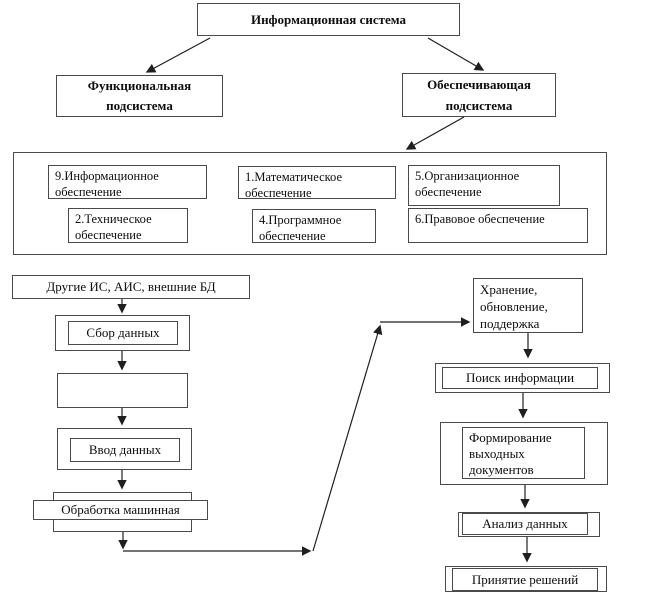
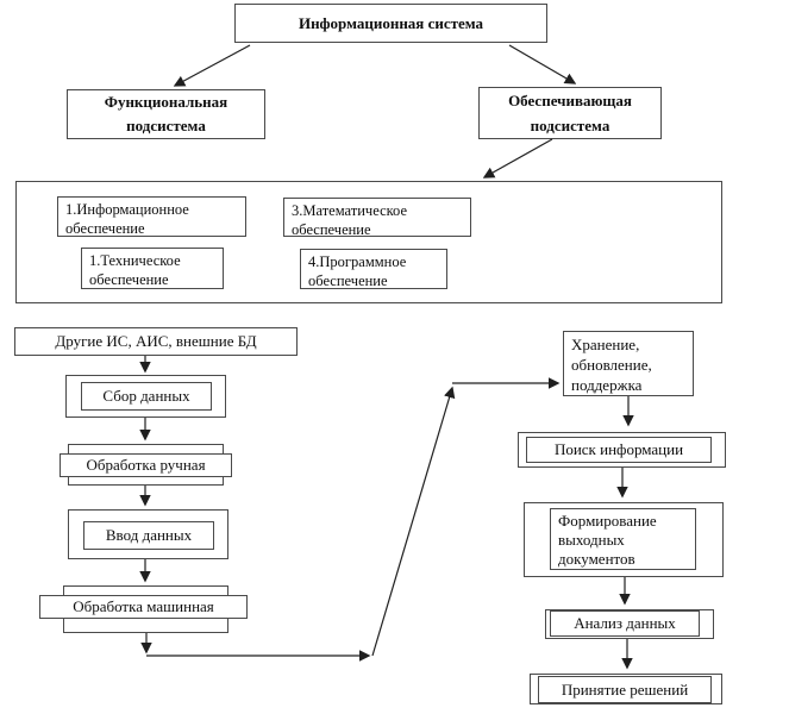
  Информационная система
  Функциональная
  подсистема
  Обеспечивающая
  подсистема
- 9.Информационное обеспечение
+ 1.Информационное обеспечение
- 1.Математическое обеспечение
+ 3.Математическое обеспечение
- 5.Организационное обеспечение
- 2.Техническое обеспечение
+ 1.Техническое обеспечение
  4.Программное обеспечение
- 6.Правовое обеспечение
  Другие ИС, АИС, внешние БД
  Сбор данных
+ Обработка ручная
  Ввод данных
  Обработка машинная
  Хранение, обновление, поддержка
  Поиск информации
  Формирование выходных документов
  Анализ данных
  Принятие решений
